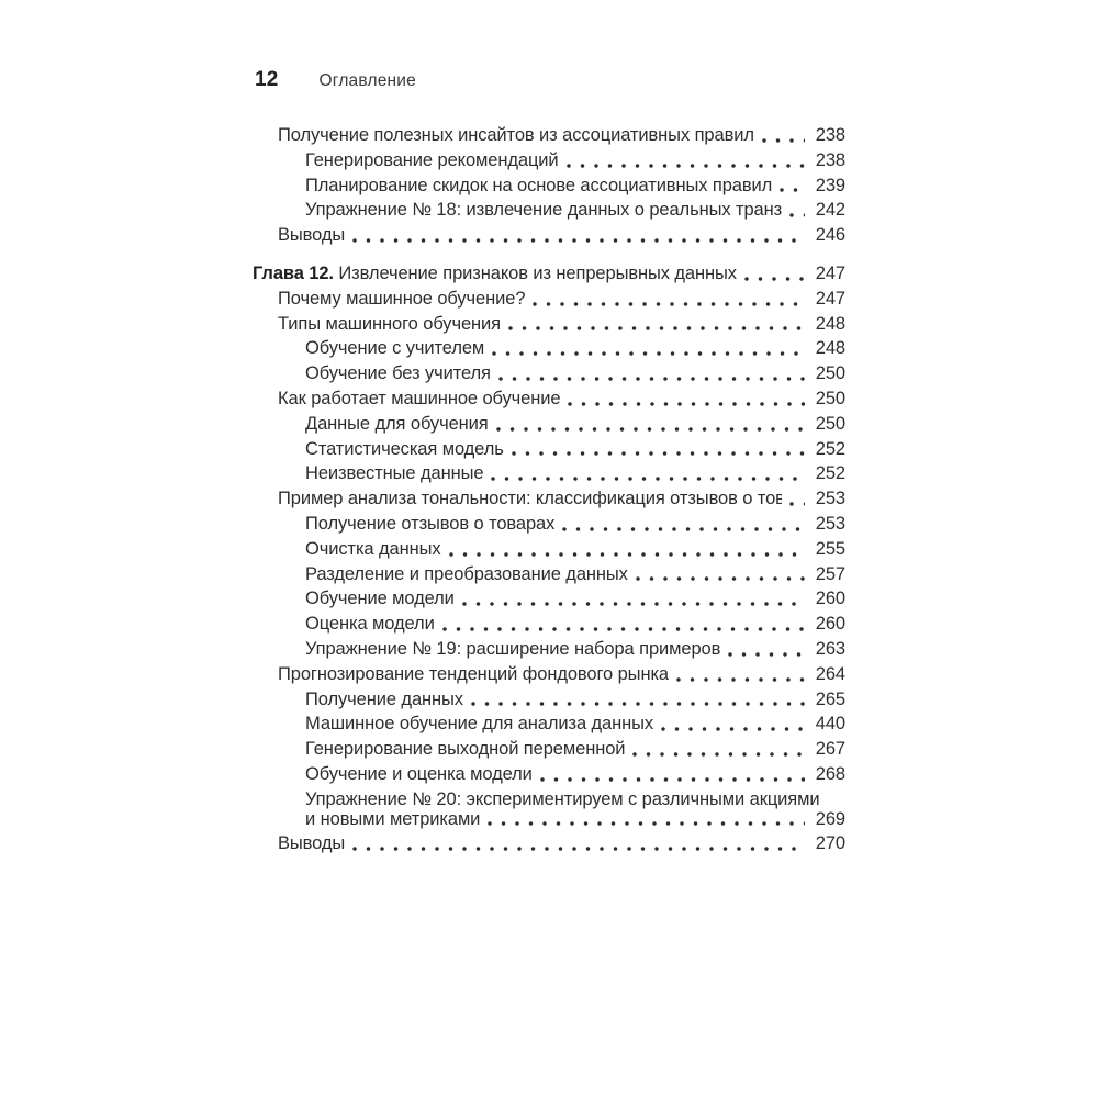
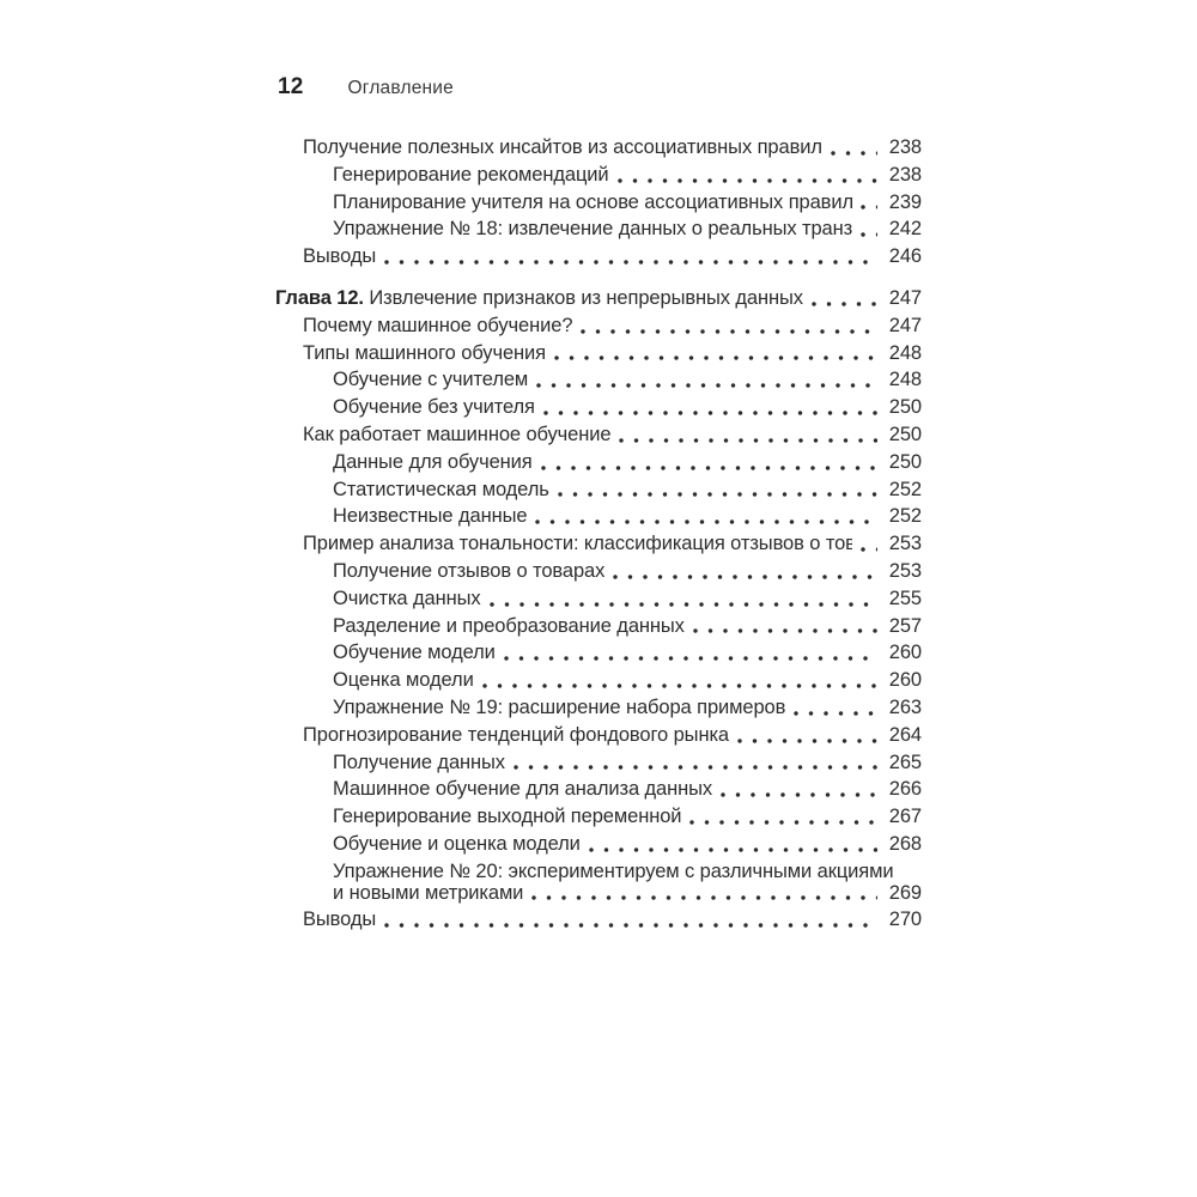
  12
  Оглавление
  Получение полезных инсайтов из ассоциативных правил
  238
  Генерирование рекомендаций
  238
- Планирование скидок на основе ассоциативных правил
+ Планирование учителя на основе ассоциативных правил
  239
  Упражнение № 18: извлечение данных о реальных транз
  242
  Выводы
  246
  Глава 12. Извлечение признаков из непрерывных данных
  247
  Почему машинное обучение?
  247
  Типы машинного обучения
  248
  Обучение с учителем
  248
  Обучение без учителя
  250
  Как работает машинное обучение
  250
  Данные для обучения
  250
  Статистическая модель
  252
  Неизвестные данные
  252
  Пример анализа тональности: классификация отзывов о тов
  253
  Получение отзывов о товарах
  253
  Очистка данных
  255
  Разделение и преобразование данных
  257
  Обучение модели
  260
  Оценка модели
  260
  Упражнение № 19: расширение набора примеров
  263
  Прогнозирование тенденций фондового рынка
  264
  Получение данных
  265
  Машинное обучение для анализа данных
- 440
+ 266
  Генерирование выходной переменной
  267
  Обучение и оценка модели
  268
  Упражнение № 20: экспериментируем с различными акциями
  и новыми метриками
  269
  Выводы
  270
